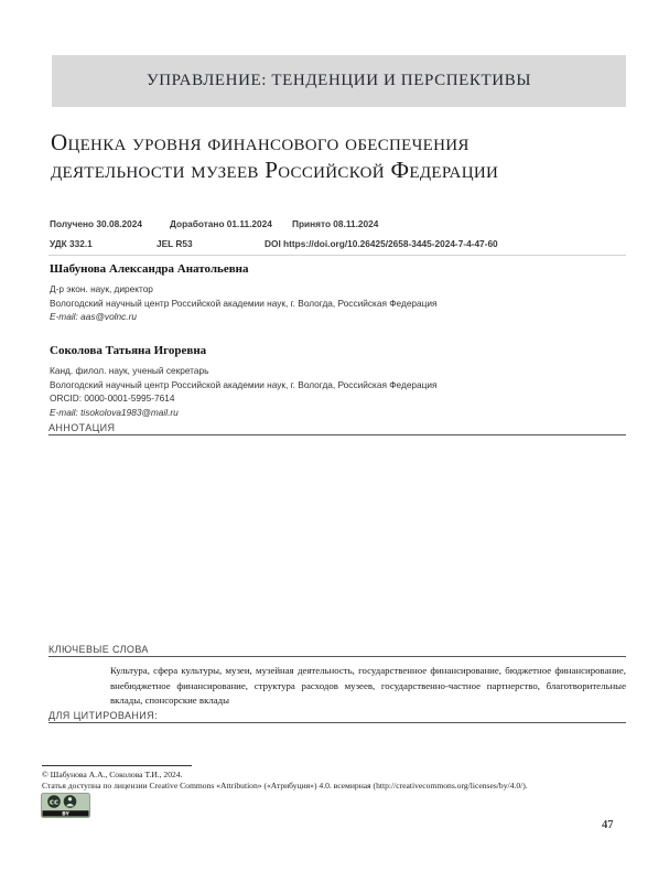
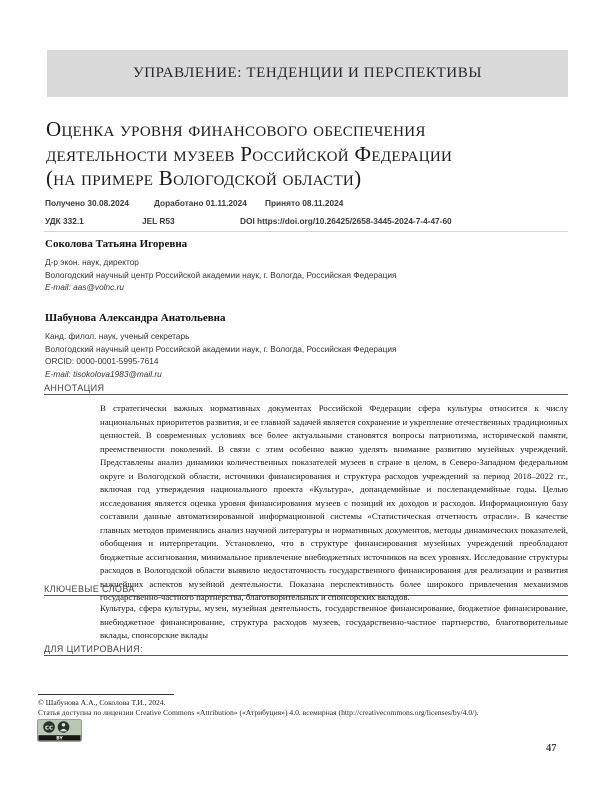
  УПРАВЛЕНИЕ: ТЕНДЕНЦИИ И ПЕРСПЕКТИВЫ
  Оценка уровня финансового обеспечения
  деятельности музеев Российской Федерации
+ (на примере Вологодской области)
  Получено 30.08.2024
  Доработано 01.11.2024
  Принято 08.11.2024
  УДК 332.1
  JEL R53
  DOI https://doi.org/10.26425/2658-3445-2024-7-4-47-60
- Шабунова Александра Анатольевна
+ Соколова Татьяна Игоревна
  Д-р экон. наук, директор
  Вологодский научный центр Российской академии наук, г. Вологда, Российская Федерация
  E-mail: aas@volnc.ru
- Соколова Татьяна Игоревна
+ Шабунова Александра Анатольевна
  Канд. филол. наук, ученый секретарь
  Вологодский научный центр Российской академии наук, г. Вологда, Российская Федерация
  ORCID: 0000-0001-5995-7614
  E-mail: tisokolova1983@mail.ru
  АННОТАЦИЯ
+ В стратегически важных нормативных документах Российской Федерации сфера культуры относится к числу национальных приоритетов развития, и ее главной задачей является сохранение и укрепление отечественных традиционных ценностей. В современных условиях все более актуальными становятся вопросы патриотизма, исторической памяти, преемственности поколений. В связи с этим особенно важно уделять внимание развитию музейных учреждений. Представлены анализ динамики количественных показателей музеев в стране в целом, в Северо-Западном федеральном округе и Вологодской области, источники финансирования и структура расходов учреждений за период 2018–2022 гг., включая год утверждения национального проекта «Культура», допандемийные и послепандемийные годы. Целью исследования является оценка уровня финансирования музеев с позиций их доходов и расходов. Информационную базу составили данные автоматизированной информационной системы «Статистическая отчетность отрасли». В качестве главных методов применялись анализ научной литературы и нормативных документов, методы динамических показателей, обобщения и интерпретации. Установлено, что в структуре финансирования музейных учреждений преобладают бюджетные ассигнования, минимальное привлечение внебюджетных источников на всех уровнях. Исследование структуры расходов в Вологодской области выявило недостаточность государственного финансирования для реализации и развития важнейших аспектов музейной деятельности. Показана перспективность более широкого привлечения механизмов государственно-частного партнерства, благотворительных и спонсорских вкладов.
  КЛЮЧЕВЫЕ СЛОВА
  Культура, сфера культуры, музеи, музейная деятельность, государственное финансирование, бюджетное финансирование, внебюджетное финансирование, структура расходов музеев, государственно-частное партнерство, благотворительные вклады, спонсорские вклады
  ДЛЯ ЦИТИРОВАНИЯ:
  © Шабунова А.А., Соколова Т.И., 2024.
  Статья доступна по лицензии Creative Commons «Attribution» («Атрибуция») 4.0. всемирная (http://creativecommons.org/licenses/by/4.0/).
  cc
  47
